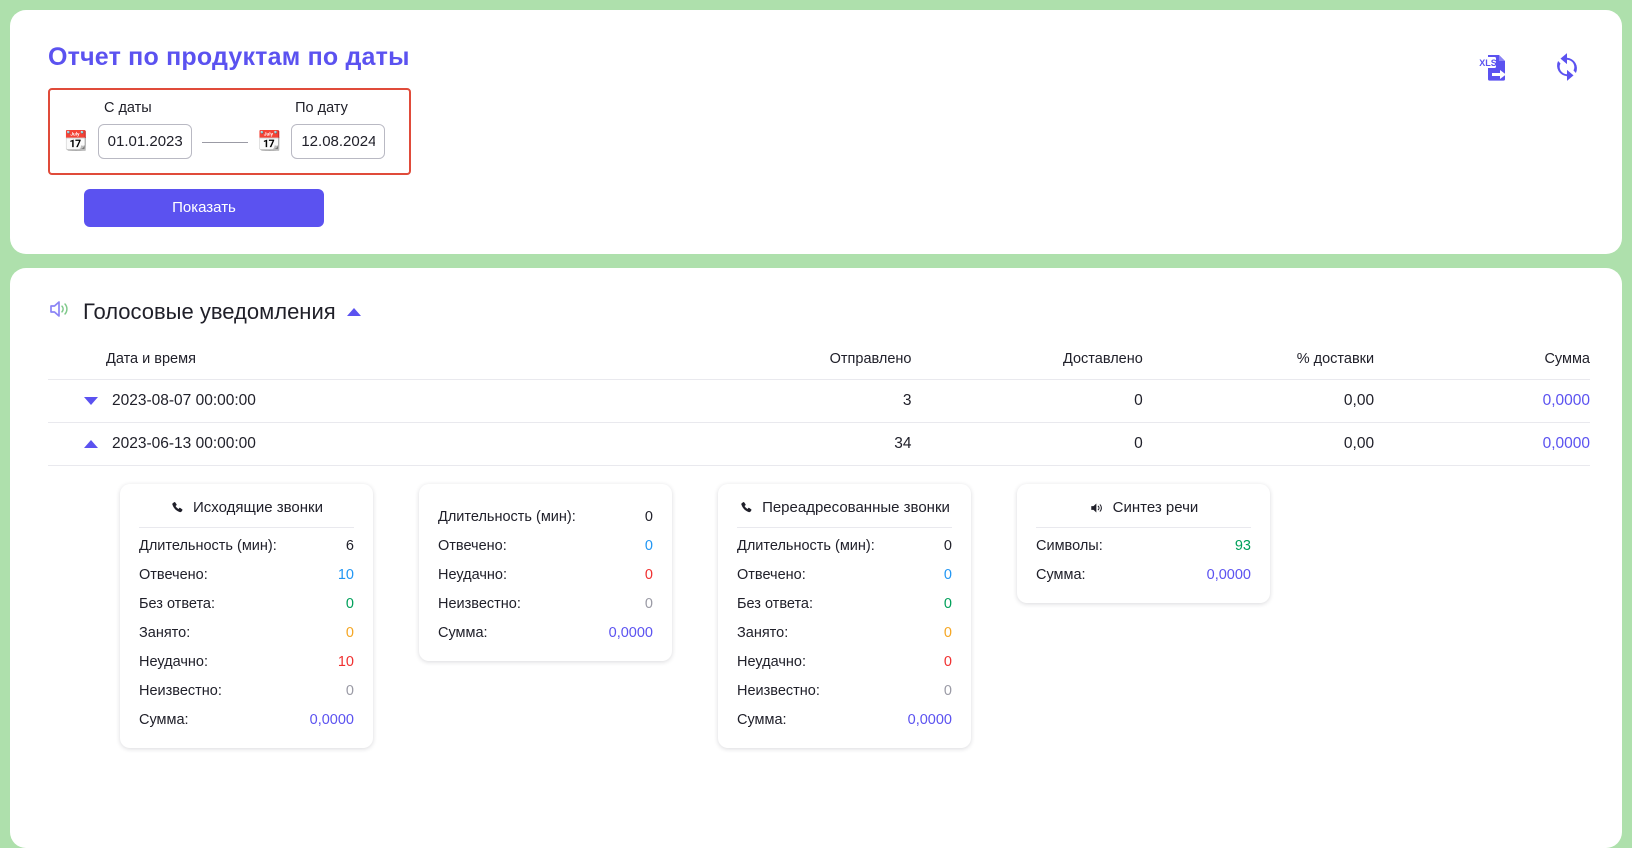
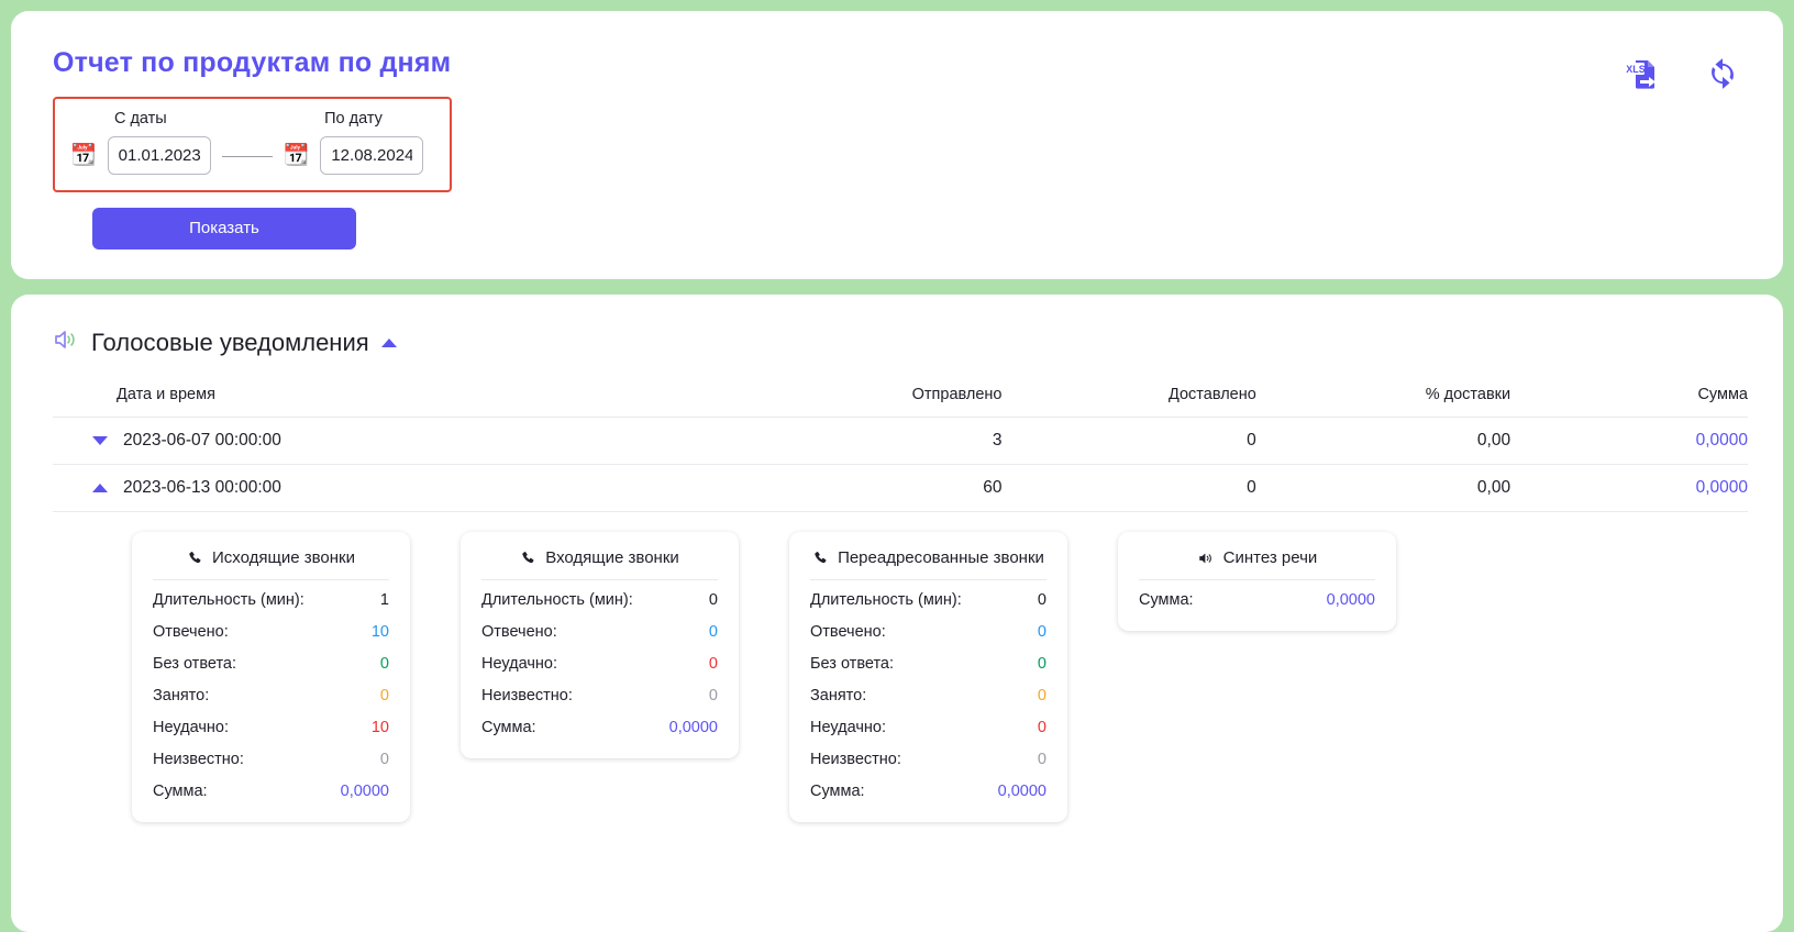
- Отчет по продуктам по даты
+ Отчет по продуктам по дням
  XLS
  С даты
  📆
  01.01.2023
  По дату
  📆
  12.08.2024
  Показать
  Голосовые уведомления
  Дата и время	Отправлено	Доставлено	% доставки	Сумма
- 2023-08-07 00:00:00	3	0	0,00	0,0000
+ 2023-06-07 00:00:00	3	0	0,00	0,0000
- 2023-06-13 00:00:00	34	0	0,00	0,0000
+ 2023-06-13 00:00:00	60	0	0,00	0,0000
  Исходящие звонки
  Длительность (мин):
- 6
+ 1
  Отвечено:
  10
  Без ответа:
  0
  Занято:
  0
  Неудачно:
  10
  Неизвестно:
  0
  Сумма:
  0,0000
+ Входящие звонки
  Длительность (мин):
  0
  Отвечено:
  0
  Неудачно:
  0
  Неизвестно:
  0
  Сумма:
  0,0000
  Переадресованные звонки
  Длительность (мин):
  0
  Отвечено:
  0
  Без ответа:
  0
  Занято:
  0
  Неудачно:
  0
  Неизвестно:
  0
  Сумма:
  0,0000
  Синтез речи
- Символы:
- 93
  Сумма:
  0,0000
